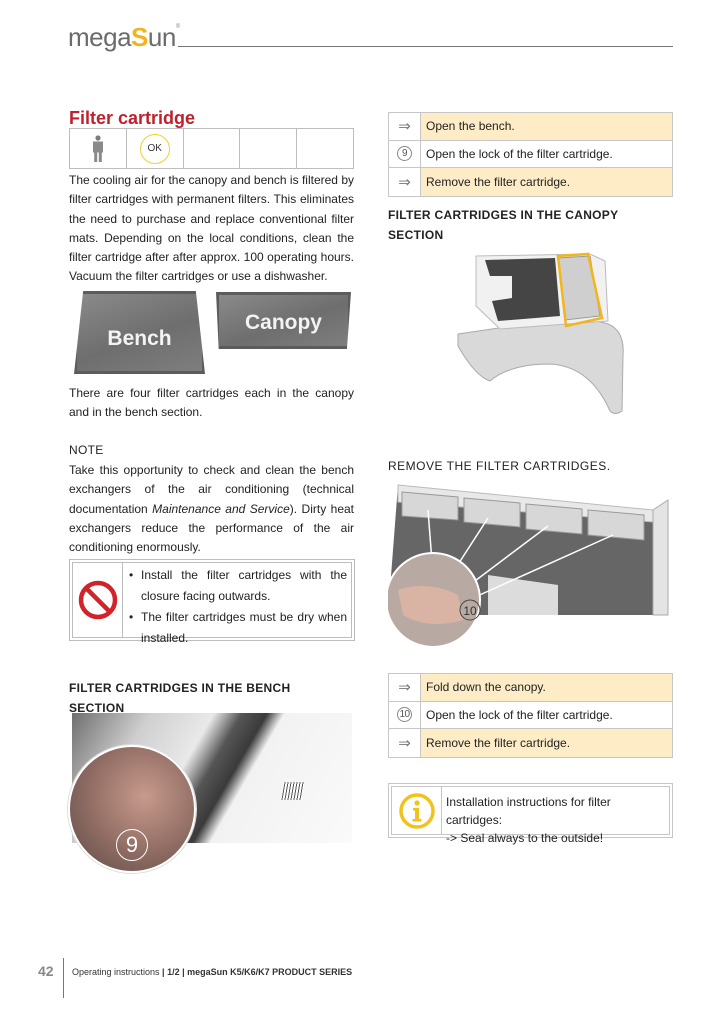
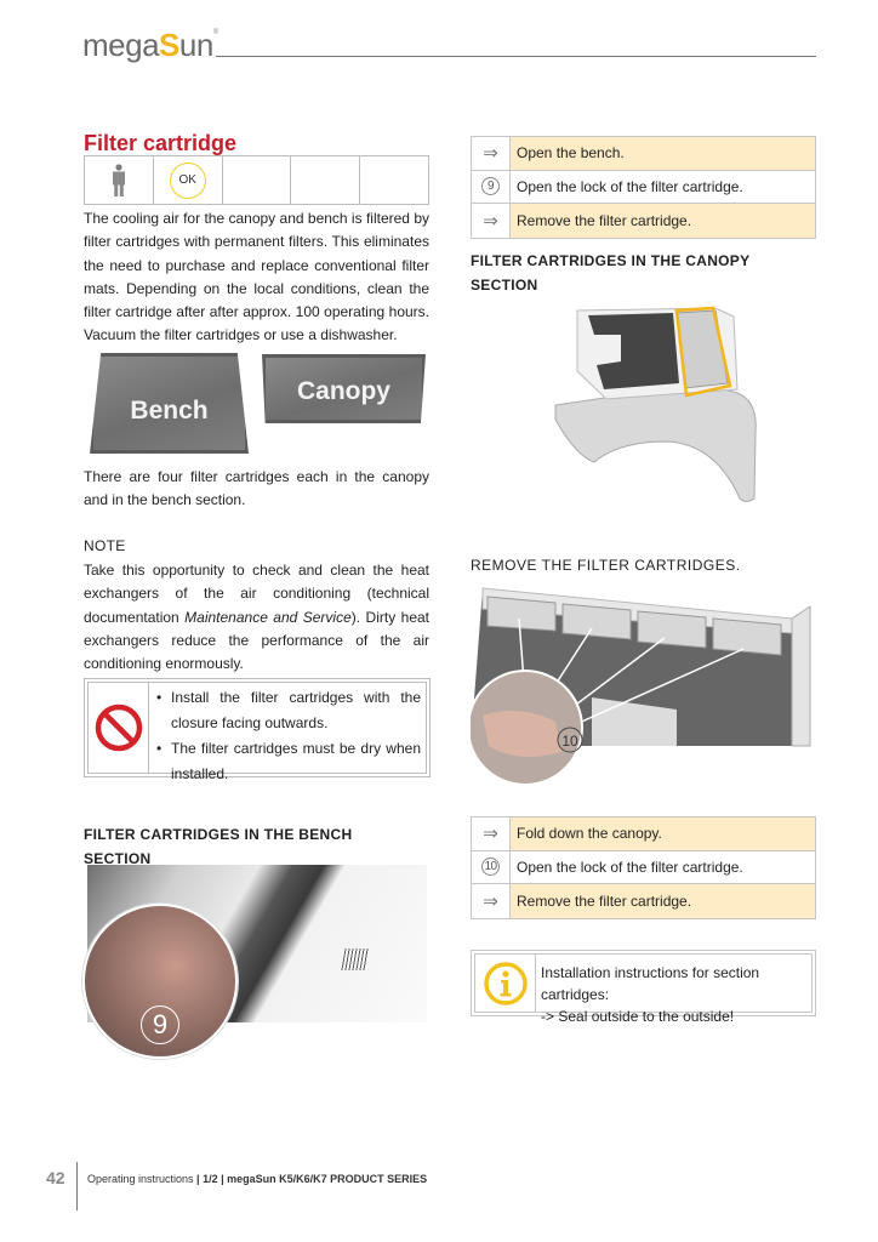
  megaSun
  Filter cartridge
  OK
  The cooling air for the canopy and bench is filtered by filter cartridges with permanent filters. This eliminates the need to purchase and replace conventional filter mats. Depending on the local conditions, clean the filter cartridge after after approx. 100 operating hours. Vacuum the filter cartridges or use a dishwasher.
  Bench
  Canopy
  There are four filter cartridges each in the canopy and in the bench section.
  NOTE
- Take this opportunity to check and clean the bench exchangers of the air conditioning (technical documentation Maintenance and Service). Dirty heat exchangers reduce the performance of the air conditioning enormously.
+ Take this opportunity to check and clean the heat exchangers of the air conditioning (technical documentation Maintenance and Service). Dirty heat exchangers reduce the performance of the air conditioning enormously.
  •
  Install the filter cartridges with the closure facing outwards.
  •
  The filter cartridges must be dry when installed.
  FILTER CARTRIDGES IN THE BENCH SECTION
  9
  ⇒
  Open the bench.
  9
  Open the lock of the filter cartridge.
  ⇒
  Remove the filter cartridge.
  FILTER CARTRIDGES IN THE CANOPY SECTION
  REMOVE THE FILTER CARTRIDGES.
  10
  ⇒
  Fold down the canopy.
  10
  Open the lock of the filter cartridge.
  ⇒
  Remove the filter cartridge.
- Installation instructions for filter cartridges:
+ Installation instructions for section cartridges:
- -> Seal always to the outside!
+ -> Seal outside to the outside!
  42
  Operating instructions | 1/2 | megaSun K5/K6/K7 PRODUCT SERIES
